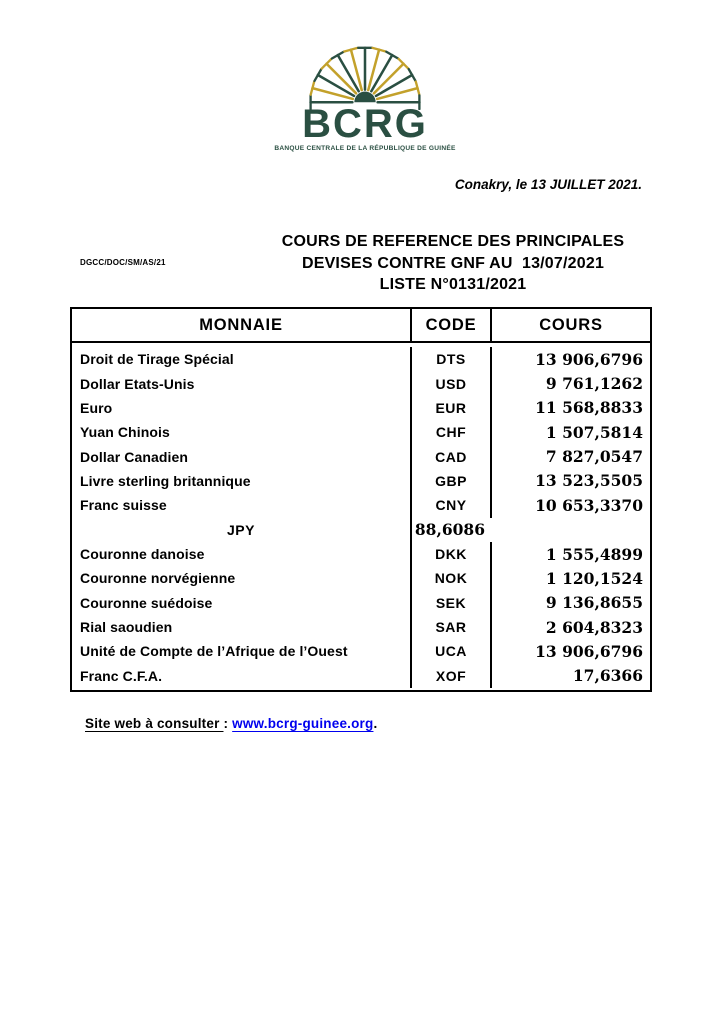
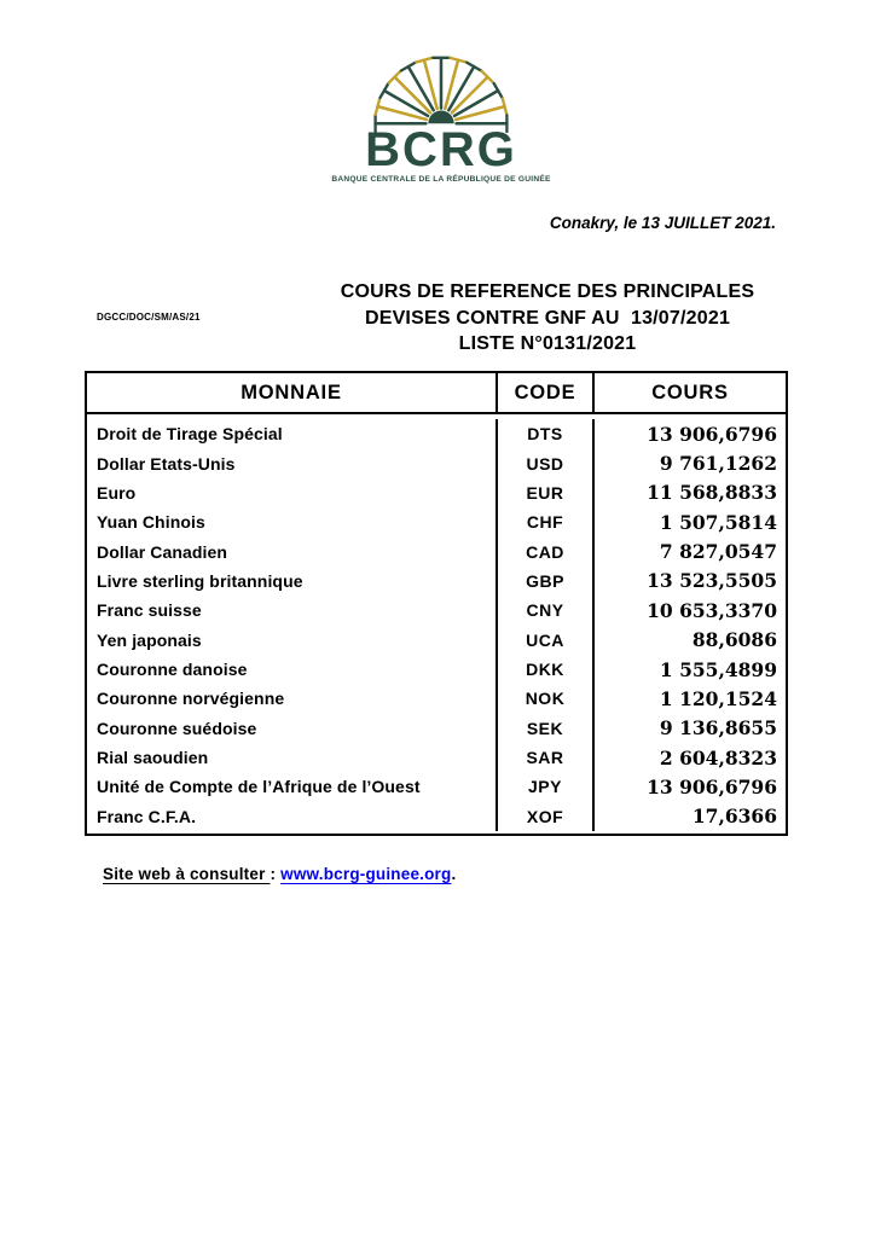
  BCRG
  Conakry, le 13 JUILLET 2021.
  DGCC/DOC/SM/AS/21
  COURS DE REFERENCE DES PRINCIPALES
  DEVISES CONTRE GNF AU 13/07/2021
  LISTE N°0131/2021
  MONNAIE
  CODE
  COURS
  Droit de Tirage Spécial
  DTS
  13 906,6796
  Dollar Etats-Unis
  USD
  9 761,1262
  Euro
  EUR
  11 568,8833
  Yuan Chinois
  CHF
  1 507,5814
  Dollar Canadien
  CAD
  7 827,0547
  Livre sterling britannique
  GBP
  13 523,5505
  Franc suisse
  CNY
  10 653,3370
+ Yen japonais
- JPY
+ UCA
  88,6086
  Couronne danoise
  DKK
  1 555,4899
  Couronne norvégienne
  NOK
  1 120,1524
  Couronne suédoise
  SEK
  9 136,8655
  Rial saoudien
  SAR
  2 604,8323
  Unité de Compte de l’Afrique de l’Ouest
- UCA
+ JPY
  13 906,6796
  Franc C.F.A.
  XOF
  17,6366
  Site web à consulter : www.bcrg-guinee.org.
